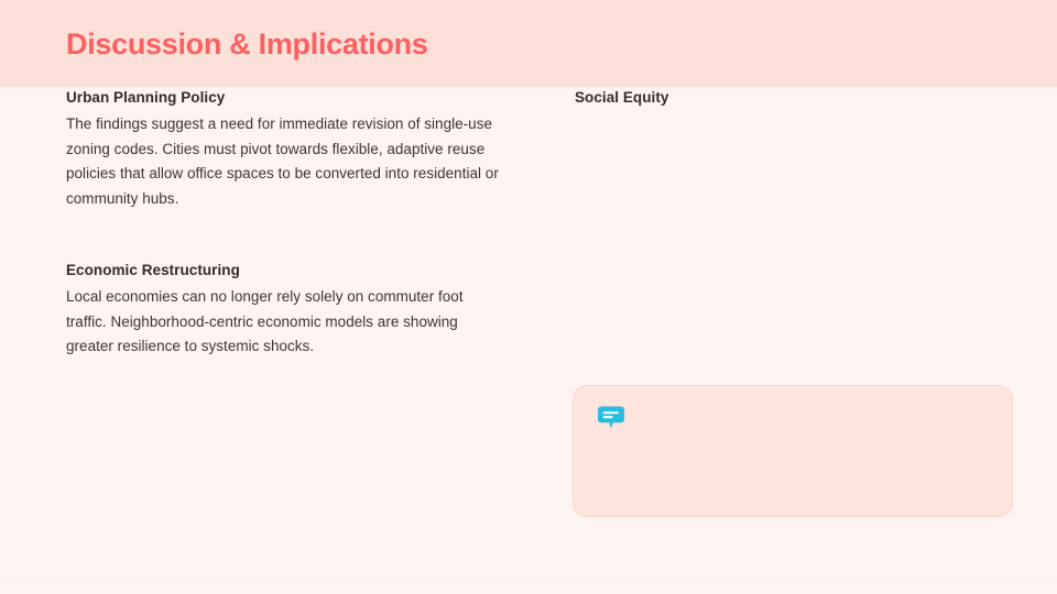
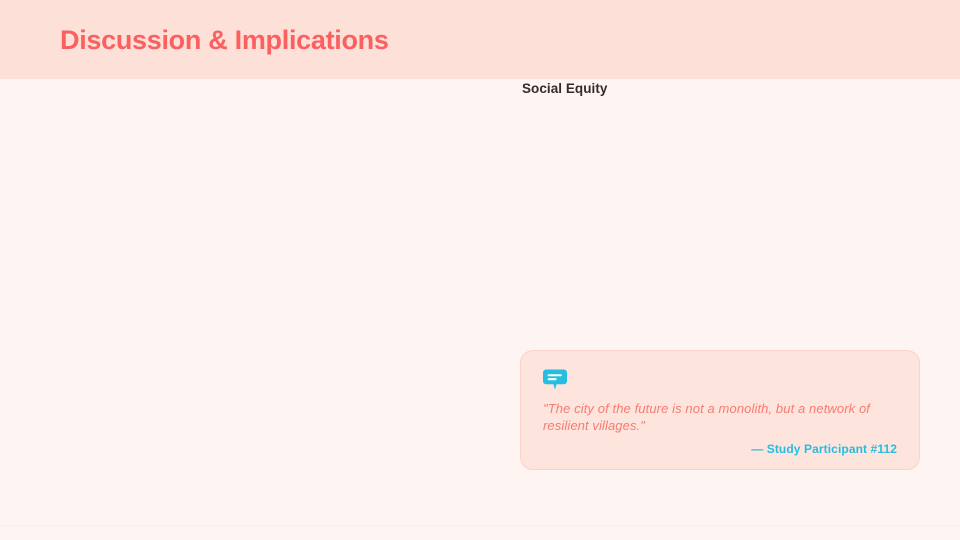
  Discussion & Implications
- Urban Planning Policy
- The findings suggest a need for immediate revision of single-use zoning codes. Cities must pivot towards flexible, adaptive reuse policies that allow office spaces to be converted into residential or community hubs.
- Economic Restructuring
- Local economies can no longer rely solely on commuter foot traffic. Neighborhood-centric economic models are showing greater resilience to systemic shocks.
  Social Equity
+ "The city of the future is not a monolith, but a network of resilient villages."
+ — Study Participant #112
